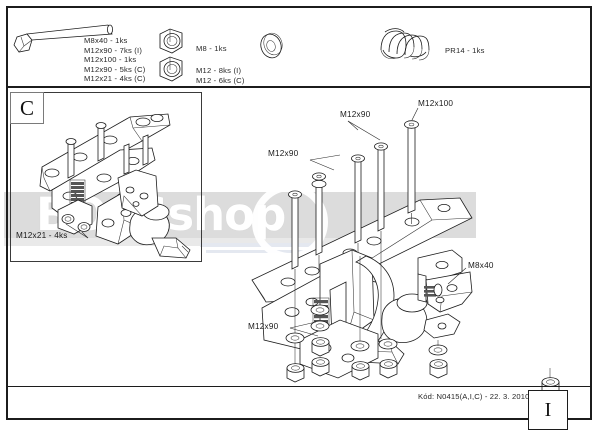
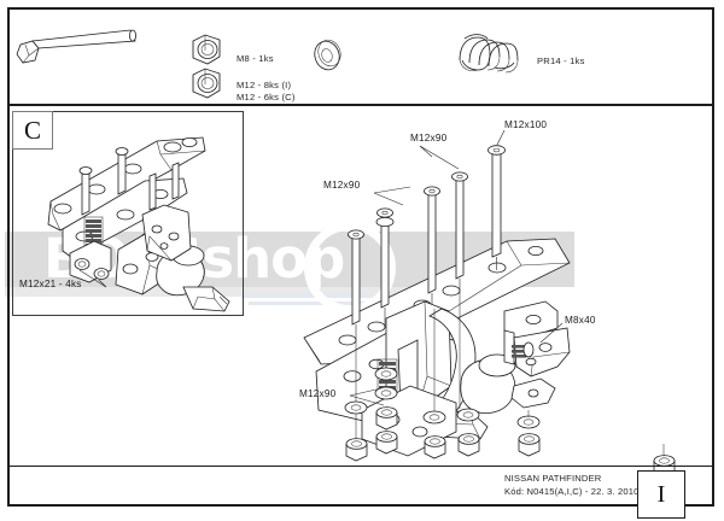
- M8x40 - 1ks
- M12x90 - 7ks (I)
- M12x100 - 1ks
- M12x90 - 5ks (C)
- M12x21 - 4ks (C)
  M8 - 1ks
  M12 - 8ks (I)
  M12 - 6ks (C)
  PR14 - 1ks
  C
  M12x21 - 4ks
  M12x90
  M12x90
  M12x100
  M12x90
  M8x40
+ NISSAN PATHFINDER
  Kód: N0415(A,I,C) - 22. 3. 201
  I
